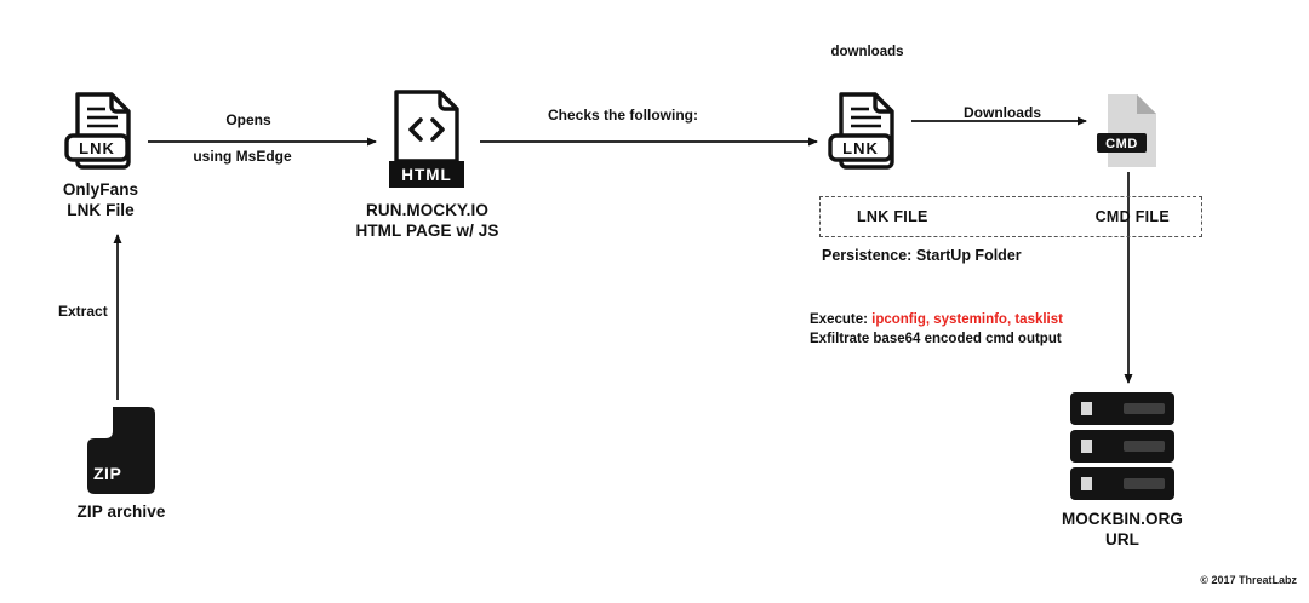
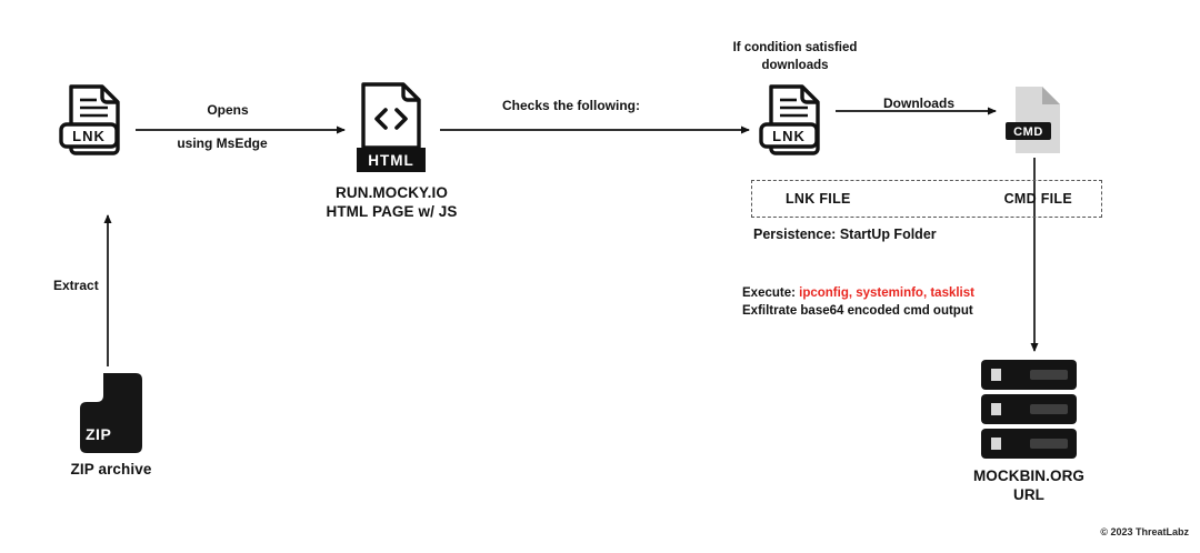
  LNK
- OnlyFans
- LNK File
  Opens
  using MsEdge
  HTML
  RUN.MOCKY.IO
  HTML PAGE w/ JS
  Checks the following:
+ If condition satisfied
  downloads
  LNK
  Downloads
  CMD
  LNK FILE
  CMD FILE
  Persistence: StartUp Folder
  Execute: ipconfig, systeminfo, tasklist
  Exfiltrate base64 encoded cmd output
  MOCKBIN.ORG
  URL
  ZIP
  ZIP archive
  Extract
- © 2017 ThreatLabz
+ © 2023 ThreatLabz
